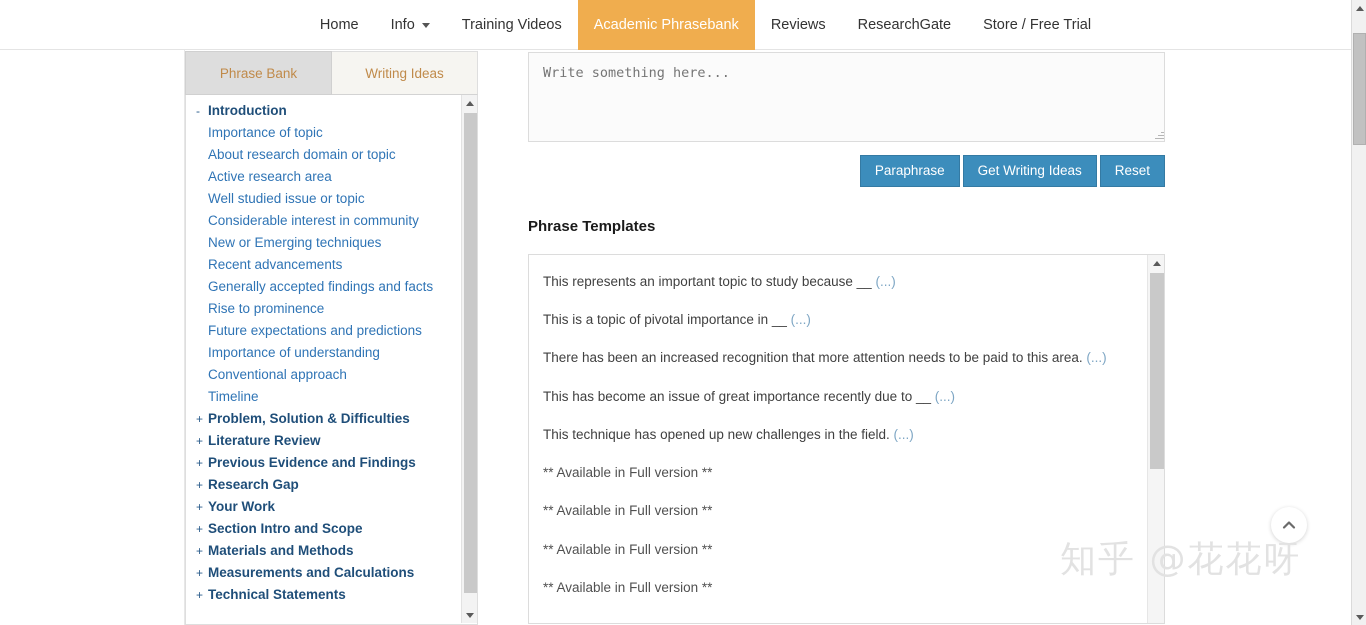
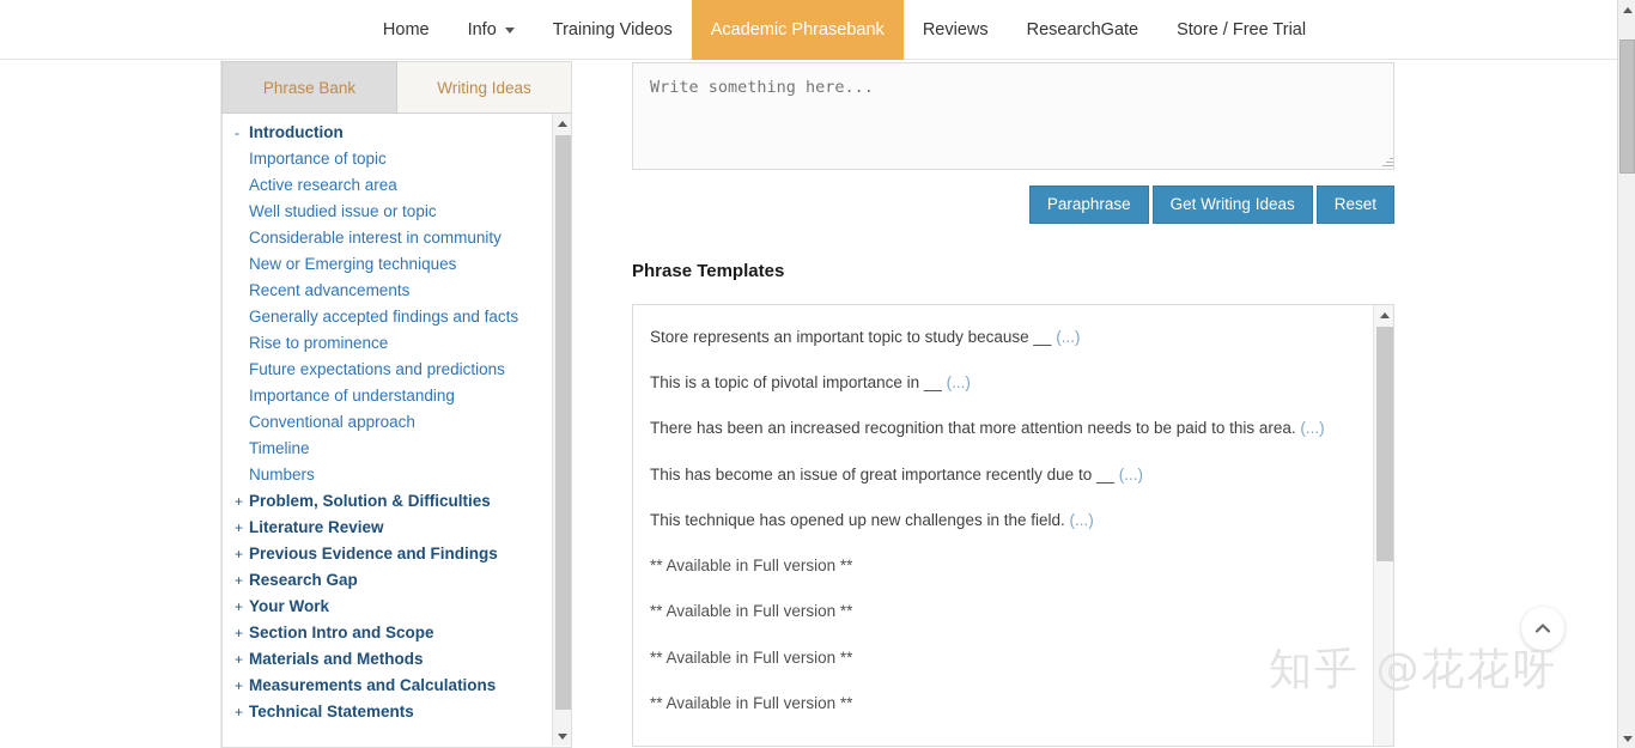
  Home
  Info
  Training Videos
  Academic Phrasebank
  Reviews
  ResearchGate
  Store / Free Trial
  Phrase Bank
  Writing Ideas
  -
  Introduction
  Importance of topic
- About research domain or topic
  Active research area
  Well studied issue or topic
  Considerable interest in community
  New or Emerging techniques
  Recent advancements
  Generally accepted findings and facts
  Rise to prominence
  Future expectations and predictions
  Importance of understanding
  Conventional approach
  Timeline
+ Numbers
  +
  Problem, Solution & Difficulties
  +
  Literature Review
  +
  Previous Evidence and Findings
  +
  Research Gap
  +
  Your Work
  +
  Section Intro and Scope
  +
  Materials and Methods
  +
  Measurements and Calculations
  +
  Technical Statements
  Write something here...
  Paraphrase
  Get Writing Ideas
  Reset
  Phrase Templates
- This represents an important topic to study because __ (...)
+ Store represents an important topic to study because __ (...)
  This is a topic of pivotal importance in __ (...)
  There has been an increased recognition that more attention needs to be paid to this area. (...)
  This has become an issue of great importance recently due to __ (...)
  This technique has opened up new challenges in the field. (...)
  ** Available in Full version **
  ** Available in Full version **
  ** Available in Full version **
  ** Available in Full version **
  知乎 @花花呀
